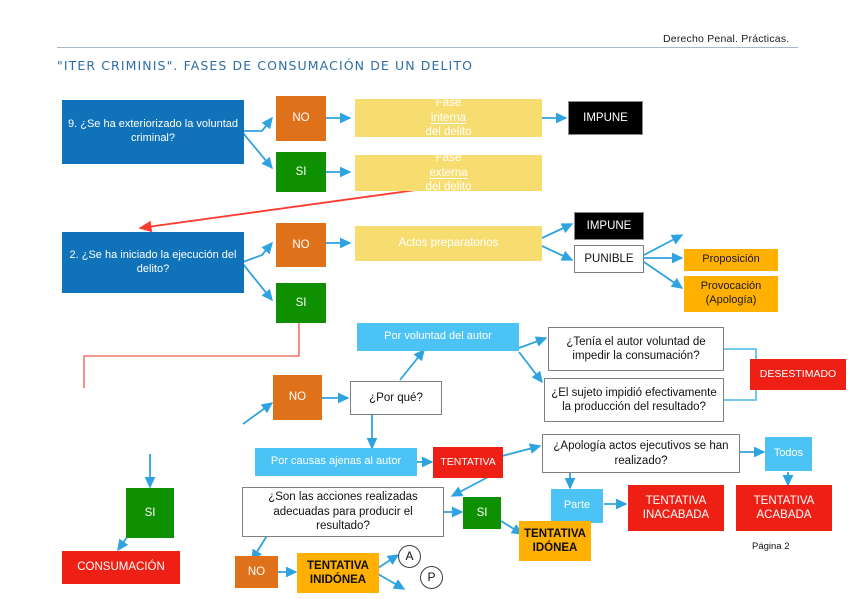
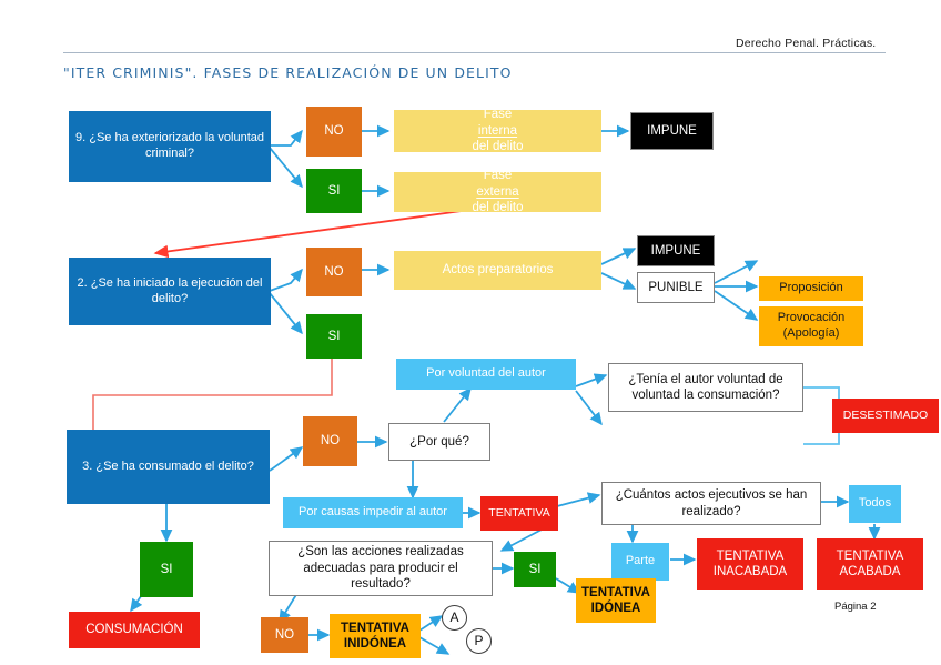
  Derecho Penal. Prácticas.
- "ITER CRIMINIS". FASES DE CONSUMACIÓN DE UN DELITO
+ "ITER CRIMINIS". FASES DE REALIZACIÓN DE UN DELITO
  9. ¿Se ha exteriorizado la voluntad criminal?
  NO
  SI
  Fase
  interna
  del delito
  Fase
  externa
  del delito
  IMPUNE
  2. ¿Se ha iniciado la ejecución del delito?
  NO
  SI
  Actos preparatorios
  IMPUNE
  PUNIBLE
  Proposición
  Provocación (Apología)
+ 3. ¿Se ha consumado el delito?
  NO
  SI
  CONSUMACIÓN
  ¿Por qué?
  Por voluntad del autor
- Por causas ajenas al autor
+ Por causas impedir al autor
- ¿Tenía el autor voluntad de impedir la consumación?
+ ¿Tenía el autor voluntad de voluntad la consumación?
- ¿El sujeto impidió efectivamente la producción del resultado?
  DESESTIMADO
  TENTATIVA
- ¿Apología actos ejecutivos se han realizado?
+ ¿Cuántos actos ejecutivos se han realizado?
  Todos
  Parte
  TENTATIVA INACABADA
  TENTATIVA ACABADA
  ¿Son las acciones realizadas adecuadas para producir el resultado?
  SI
  NO
  TENTATIVA IDÓNEA
  TENTATIVA
  INIDÓNEA
  A
  P
  Página 2
